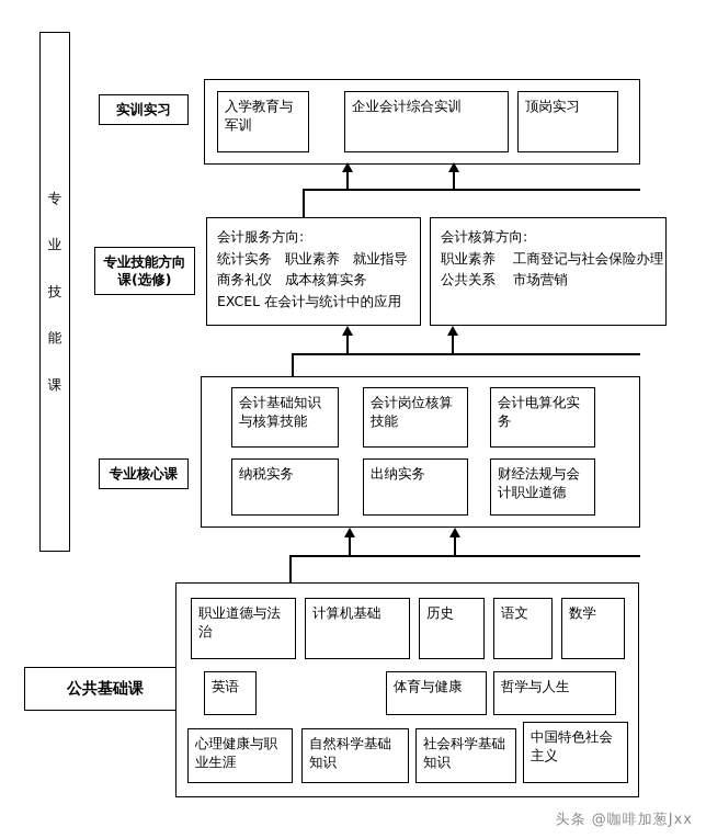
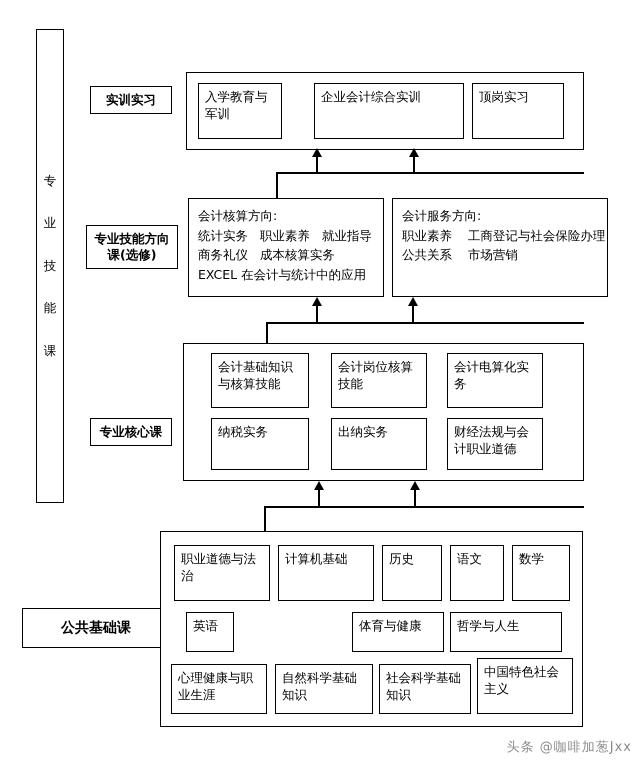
  专
  业
  技
  能
  课
  实训实习
  专业技能方向课(选修)
  专业核心课
  公共基础课
  入学教育与军训
  企业会计综合实训
  顶岗实习
- 会计服务方向:
+ 会计核算方向:
  统计实务 职业素养 就业指导
  商务礼仪 成本核算实务
  EXCEL 在会计与统计中的应用
- 会计核算方向:
+ 会计服务方向:
  职业素养 工商登记与社会保险办理
  公共关系 市场营销
  会计基础知识与核算技能
  会计岗位核算技能
  会计电算化实务
  纳税实务
  出纳实务
  财经法规与会计职业道德
  职业道德与法治
  计算机基础
  历史
  语文
  数学
  英语
  体育与健康
  哲学与人生
  心理健康与职业生涯
  自然科学基础知识
  社会科学基础知识
  中国特色社会主义
  头条 @咖啡加葱Jxx
